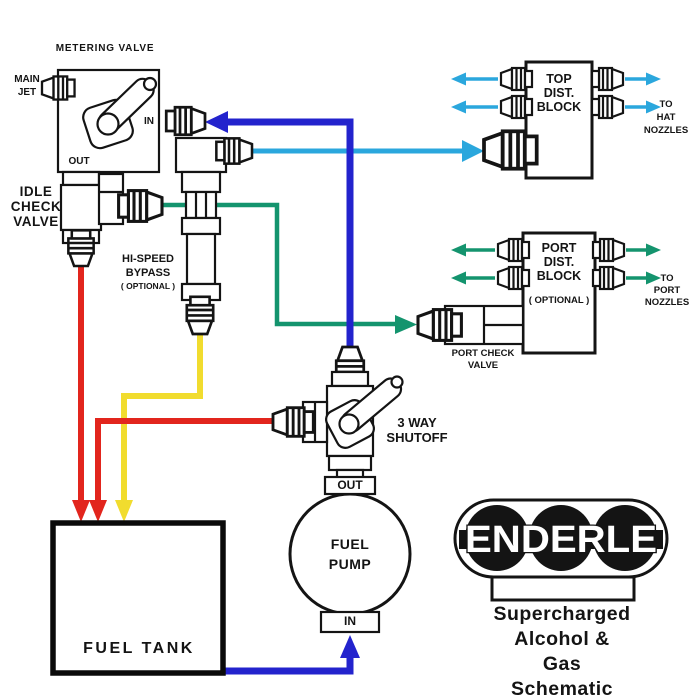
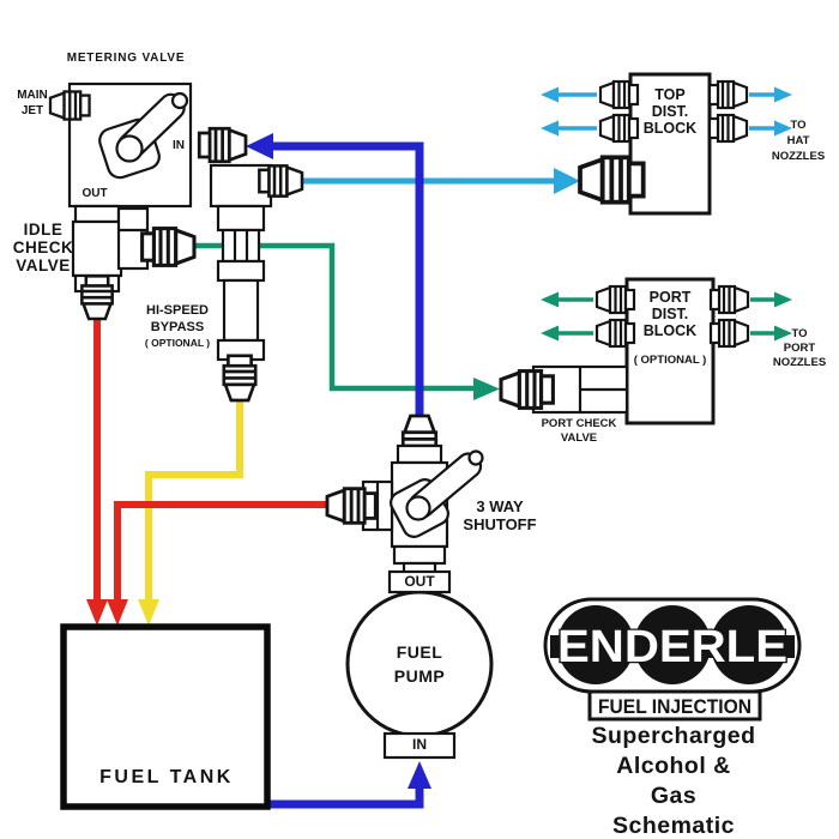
  ENDERLE
+ FUEL INJECTION
  METERING VALVE
  MAIN
  JET
  IN
  OUT
  IDLE
  CHECK
  VALVE
  HI-SPEED
  BYPASS
  ( OPTIONAL )
  TOP
  DIST.
  BLOCK
  TO
  HAT
  NOZZLES
  PORT
  DIST.
  BLOCK
  ( OPTIONAL )
  TO
  PORT
  NOZZLES
  PORT CHECK
  VALVE
  3 WAY
  SHUTOFF
  OUT
  FUEL
  PUMP
  IN
  FUEL TANK
  Supercharged
  Alcohol & Gas
  Schematic
